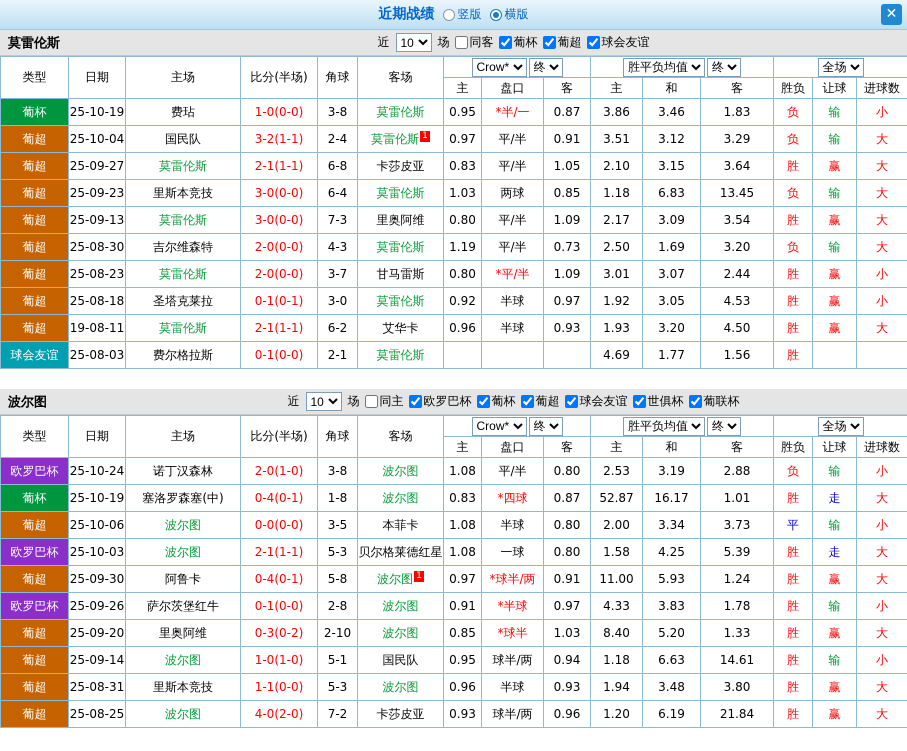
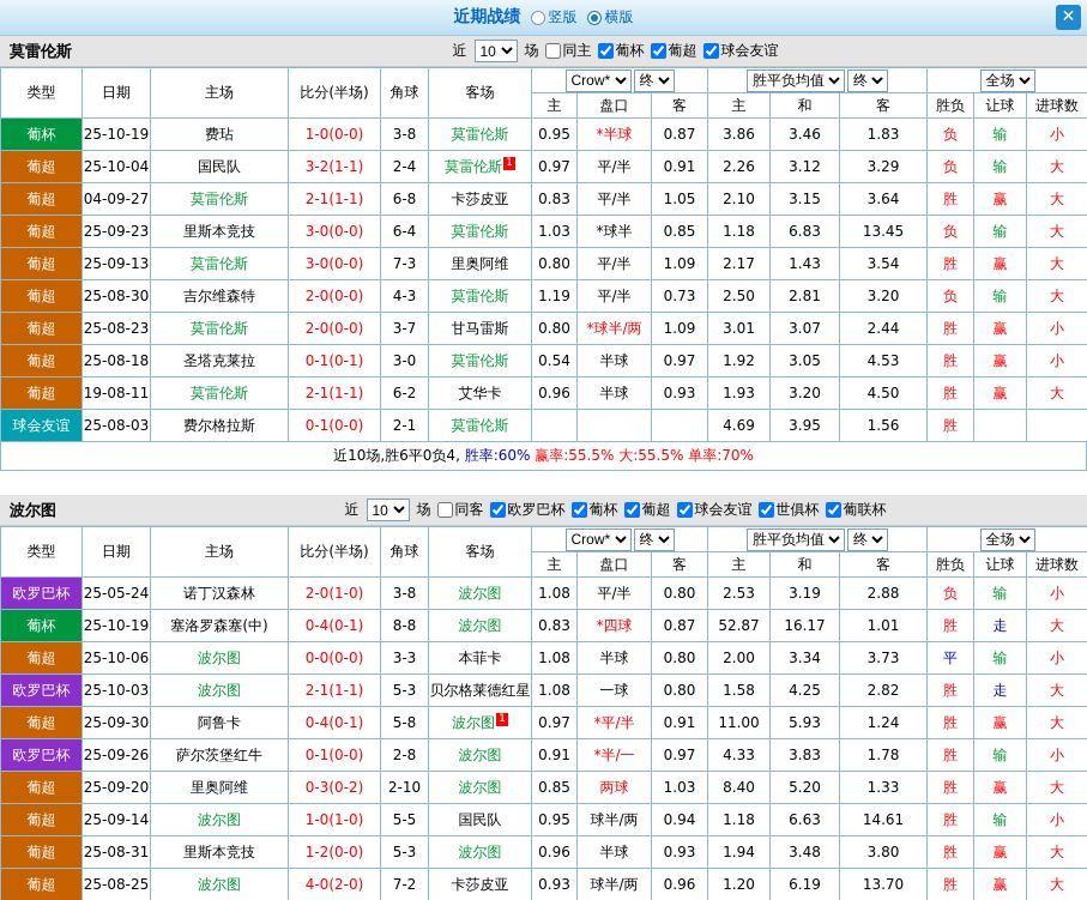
  近期战绩
  竖版
  横版
  ✕
  莫雷伦斯
  近
  10
  场
- 同客
+ 同主
  葡杯
  葡超
  球会友谊
  类型	日期	主场	比分(半场)	角球	客场	Crow* 终	胜平负均值 终	全场
  主	盘口	客	主	和	客	胜负	让球	进球数
- 葡杯	25-10-19	费玷	1-0(0-0)	3-8	莫雷伦斯	0.95	*半/一	0.87	3.86	3.46	1.83	负	输	小
+ 葡杯	25-10-19	费玷	1-0(0-0)	3-8	莫雷伦斯	0.95	*半球	0.87	3.86	3.46	1.83	负	输	小
- 葡超	25-10-04	国民队	3-2(1-1)	2-4	莫雷伦斯 1	0.97	平/半	0.91	3.51	3.12	3.29	负	输	大
+ 葡超	25-10-04	国民队	3-2(1-1)	2-4	莫雷伦斯 1	0.97	平/半	0.91	2.26	3.12	3.29	负	输	大
- 葡超	25-09-27	莫雷伦斯	2-1(1-1)	6-8	卡莎皮亚	0.83	平/半	1.05	2.10	3.15	3.64	胜	赢	大
+ 葡超	04-09-27	莫雷伦斯	2-1(1-1)	6-8	卡莎皮亚	0.83	平/半	1.05	2.10	3.15	3.64	胜	赢	大
- 葡超	25-09-23	里斯本竞技	3-0(0-0)	6-4	莫雷伦斯	1.03	两球	0.85	1.18	6.83	13.45	负	输	大
+ 葡超	25-09-23	里斯本竞技	3-0(0-0)	6-4	莫雷伦斯	1.03	*球半	0.85	1.18	6.83	13.45	负	输	大
- 葡超	25-09-13	莫雷伦斯	3-0(0-0)	7-3	里奥阿维	0.80	平/半	1.09	2.17	3.09	3.54	胜	赢	大
+ 葡超	25-09-13	莫雷伦斯	3-0(0-0)	7-3	里奥阿维	0.80	平/半	1.09	2.17	1.43	3.54	胜	赢	大
- 葡超	25-08-30	吉尔维森特	2-0(0-0)	4-3	莫雷伦斯	1.19	平/半	0.73	2.50	1.69	3.20	负	输	大
+ 葡超	25-08-30	吉尔维森特	2-0(0-0)	4-3	莫雷伦斯	1.19	平/半	0.73	2.50	2.81	3.20	负	输	大
- 葡超	25-08-23	莫雷伦斯	2-0(0-0)	3-7	甘马雷斯	0.80	*平/半	1.09	3.01	3.07	2.44	胜	赢	小
+ 葡超	25-08-23	莫雷伦斯	2-0(0-0)	3-7	甘马雷斯	0.80	*球半/两	1.09	3.01	3.07	2.44	胜	赢	小
- 葡超	25-08-18	圣塔克莱拉	0-1(0-1)	3-0	莫雷伦斯	0.92	半球	0.97	1.92	3.05	4.53	胜	赢	小
+ 葡超	25-08-18	圣塔克莱拉	0-1(0-1)	3-0	莫雷伦斯	0.54	半球	0.97	1.92	3.05	4.53	胜	赢	小
  葡超	19-08-11	莫雷伦斯	2-1(1-1)	6-2	艾华卡	0.96	半球	0.93	1.93	3.20	4.50	胜	赢	大
- 球会友谊	25-08-03	费尔格拉斯	0-1(0-0)	2-1	莫雷伦斯				4.69	1.77	1.56	胜
+ 球会友谊	25-08-03	费尔格拉斯	0-1(0-0)	2-1	莫雷伦斯				4.69	3.95	1.56	胜
+ 近10场,胜6平0负4,
+ 胜率:60%
+ 赢率:55.5%
+ 大:55.5%
+ 单率:70%
  波尔图
  近
  10
  场
- 同主
+ 同客
  欧罗巴杯
  葡杯
  葡超
  球会友谊
  世俱杯
  葡联杯
  类型	日期	主场	比分(半场)	角球	客场	Crow* 终	胜平负均值 终	全场
  主	盘口	客	主	和	客	胜负	让球	进球数
- 欧罗巴杯	25-10-24	诺丁汉森林	2-0(1-0)	3-8	波尔图	1.08	平/半	0.80	2.53	3.19	2.88	负	输	小
+ 欧罗巴杯	25-05-24	诺丁汉森林	2-0(1-0)	3-8	波尔图	1.08	平/半	0.80	2.53	3.19	2.88	负	输	小
- 葡杯	25-10-19	塞洛罗森塞(中)	0-4(0-1)	1-8	波尔图	0.83	*四球	0.87	52.87	16.17	1.01	胜	走	大
+ 葡杯	25-10-19	塞洛罗森塞(中)	0-4(0-1)	8-8	波尔图	0.83	*四球	0.87	52.87	16.17	1.01	胜	走	大
- 葡超	25-10-06	波尔图	0-0(0-0)	3-5	本菲卡	1.08	半球	0.80	2.00	3.34	3.73	平	输	小
+ 葡超	25-10-06	波尔图	0-0(0-0)	3-3	本菲卡	1.08	半球	0.80	2.00	3.34	3.73	平	输	小
- 欧罗巴杯	25-10-03	波尔图	2-1(1-1)	5-3	贝尔格莱德红星	1.08	一球	0.80	1.58	4.25	5.39	胜	走	大
+ 欧罗巴杯	25-10-03	波尔图	2-1(1-1)	5-3	贝尔格莱德红星	1.08	一球	0.80	1.58	4.25	2.82	胜	走	大
- 葡超	25-09-30	阿鲁卡	0-4(0-1)	5-8	波尔图 1	0.97	*球半/两	0.91	11.00	5.93	1.24	胜	赢	大
+ 葡超	25-09-30	阿鲁卡	0-4(0-1)	5-8	波尔图 1	0.97	*平/半	0.91	11.00	5.93	1.24	胜	赢	大
- 欧罗巴杯	25-09-26	萨尔茨堡红牛	0-1(0-0)	2-8	波尔图	0.91	*半球	0.97	4.33	3.83	1.78	胜	输	小
+ 欧罗巴杯	25-09-26	萨尔茨堡红牛	0-1(0-0)	2-8	波尔图	0.91	*半/一	0.97	4.33	3.83	1.78	胜	输	小
- 葡超	25-09-20	里奥阿维	0-3(0-2)	2-10	波尔图	0.85	*球半	1.03	8.40	5.20	1.33	胜	赢	大
+ 葡超	25-09-20	里奥阿维	0-3(0-2)	2-10	波尔图	0.85	两球	1.03	8.40	5.20	1.33	胜	赢	大
- 葡超	25-09-14	波尔图	1-0(1-0)	5-1	国民队	0.95	球半/两	0.94	1.18	6.63	14.61	胜	输	小
+ 葡超	25-09-14	波尔图	1-0(1-0)	5-5	国民队	0.95	球半/两	0.94	1.18	6.63	14.61	胜	输	小
- 葡超	25-08-31	里斯本竞技	1-1(0-0)	5-3	波尔图	0.96	半球	0.93	1.94	3.48	3.80	胜	赢	大
+ 葡超	25-08-31	里斯本竞技	1-2(0-0)	5-3	波尔图	0.96	半球	0.93	1.94	3.48	3.80	胜	赢	大
- 葡超	25-08-25	波尔图	4-0(2-0)	7-2	卡莎皮亚	0.93	球半/两	0.96	1.20	6.19	21.84	胜	赢	大
+ 葡超	25-08-25	波尔图	4-0(2-0)	7-2	卡莎皮亚	0.93	球半/两	0.96	1.20	6.19	13.70	胜	赢	大
